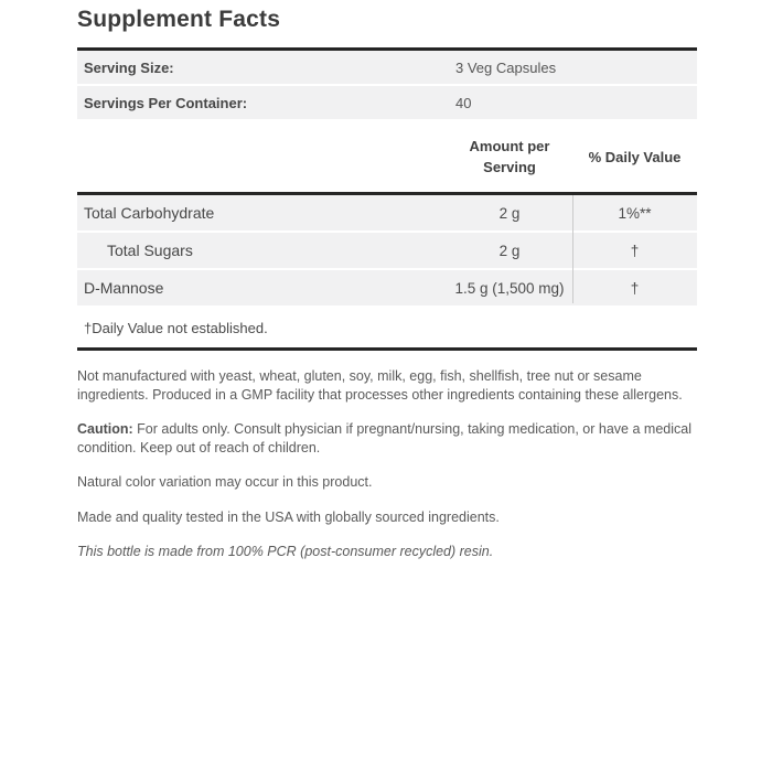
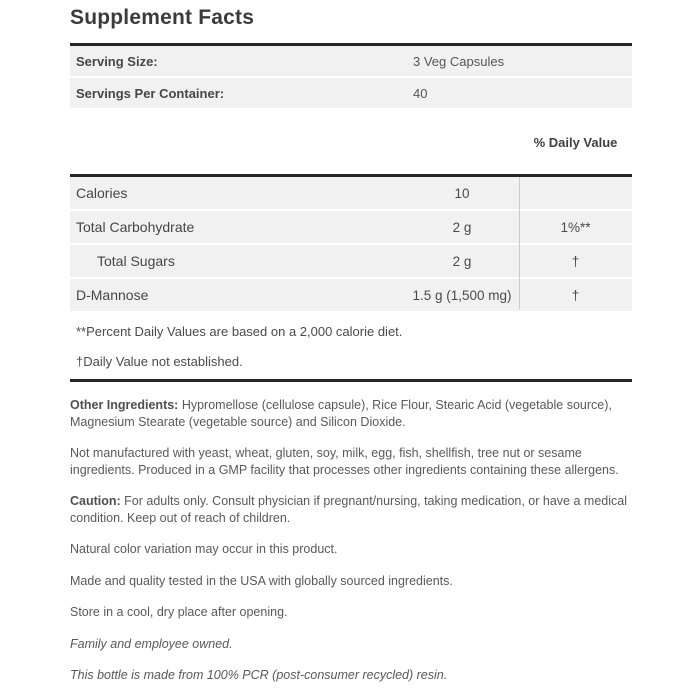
  Supplement Facts
  Serving Size:
  3 Veg Capsules
  Servings Per Container:
  40
- Amount per
- Serving
  % Daily Value
+ Calories
+ 10
  Total Carbohydrate
  2 g
  1%**
  Total Sugars
  2 g
  †
  D-Mannose
  1.5 g (1,500 mg)
  †
+ **Percent Daily Values are based on a 2,000 calorie diet.
  †Daily Value not established.
+ Other Ingredients: Hypromellose (cellulose capsule), Rice Flour, Stearic Acid (vegetable source), Magnesium Stearate (vegetable source) and Silicon Dioxide.
  Not manufactured with yeast, wheat, gluten, soy, milk, egg, fish, shellfish, tree nut or sesame ingredients. Produced in a GMP facility that processes other ingredients containing these allergens.
  Caution: For adults only. Consult physician if pregnant/nursing, taking medication, or have a medical condition. Keep out of reach of children.
  Natural color variation may occur in this product.
  Made and quality tested in the USA with globally sourced ingredients.
+ Store in a cool, dry place after opening.
+ Family and employee owned.
  This bottle is made from 100% PCR (post-consumer recycled) resin.
